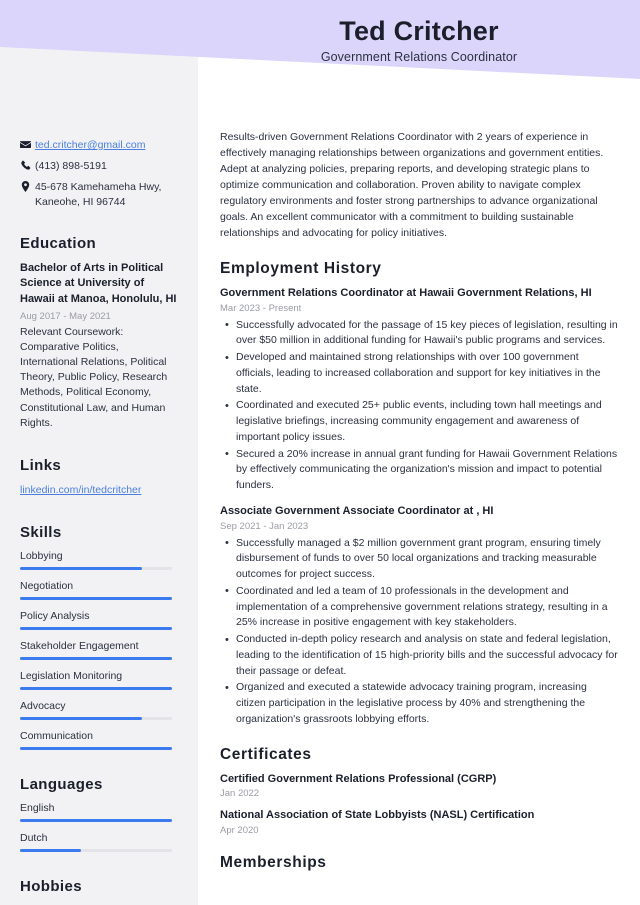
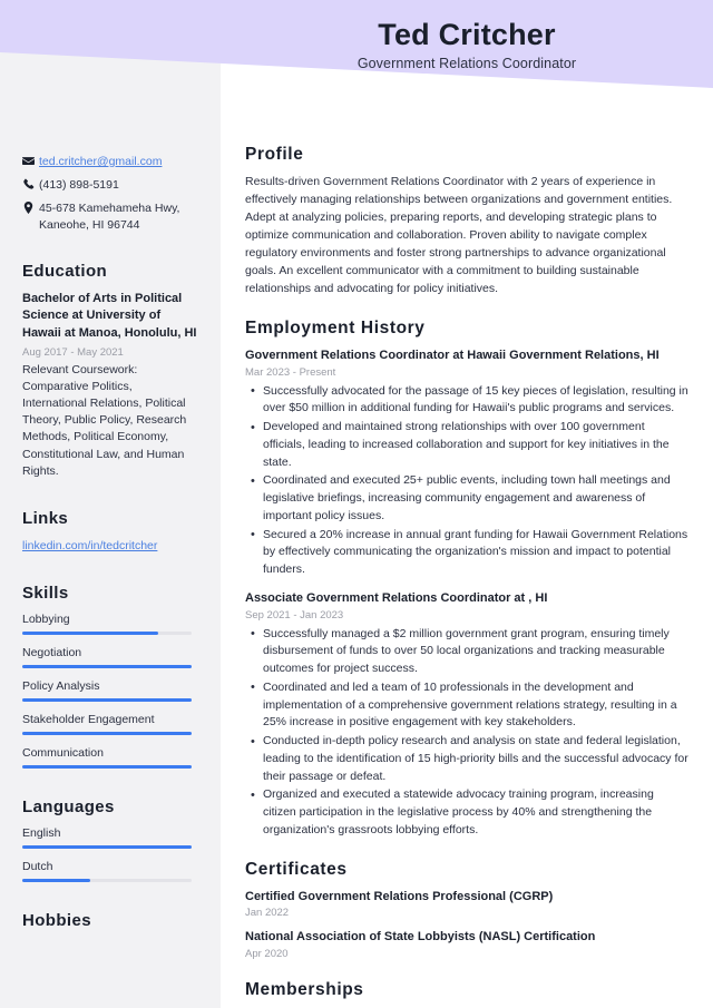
  ted.critcher@gmail.com
  (413) 898-5191
  45-678 Kamehameha Hwy, Kaneohe, HI 96744
  Education
  Bachelor of Arts in Political Science at University of Hawaii at Manoa, Honolulu, HI
  Aug 2017 - May 2021
  Relevant Coursework: Comparative Politics, International Relations, Political Theory, Public Policy, Research Methods, Political Economy, Constitutional Law, and Human Rights.
  Links
  linkedin.com/in/tedcritcher
  Skills
  Lobbying
  Negotiation
  Policy Analysis
  Stakeholder Engagement
- Legislation Monitoring
- Advocacy
  Communication
  Languages
  English
  Dutch
  Hobbies
+ Profile
  Results-driven Government Relations Coordinator with 2 years of experience in effectively managing relationships between organizations and government entities. Adept at analyzing policies, preparing reports, and developing strategic plans to optimize communication and collaboration. Proven ability to navigate complex regulatory environments and foster strong partnerships to advance organizational goals. An excellent communicator with a commitment to building sustainable relationships and advocating for policy initiatives.
  Employment History
  Government Relations Coordinator at Hawaii Government Relations, HI
  Mar 2023 - Present
  Successfully advocated for the passage of 15 key pieces of legislation, resulting in over $50 million in additional funding for Hawaii's public programs and services.
  Developed and maintained strong relationships with over 100 government officials, leading to increased collaboration and support for key initiatives in the state.
  Coordinated and executed 25+ public events, including town hall meetings and legislative briefings, increasing community engagement and awareness of important policy issues.
  Secured a 20% increase in annual grant funding for Hawaii Government Relations by effectively communicating the organization's mission and impact to potential funders.
- Associate Government Associate Coordinator at , HI
+ Associate Government Relations Coordinator at , HI
  Sep 2021 - Jan 2023
  Successfully managed a $2 million government grant program, ensuring timely disbursement of funds to over 50 local organizations and tracking measurable outcomes for project success.
  Coordinated and led a team of 10 professionals in the development and implementation of a comprehensive government relations strategy, resulting in a 25% increase in positive engagement with key stakeholders.
  Conducted in-depth policy research and analysis on state and federal legislation, leading to the identification of 15 high-priority bills and the successful advocacy for their passage or defeat.
  Organized and executed a statewide advocacy training program, increasing citizen participation in the legislative process by 40% and strengthening the organization's grassroots lobbying efforts.
  Certificates
  Certified Government Relations Professional (CGRP)
  Jan 2022
  National Association of State Lobbyists (NASL) Certification
  Apr 2020
  Memberships
  Ted Critcher
  Government Relations Coordinator
